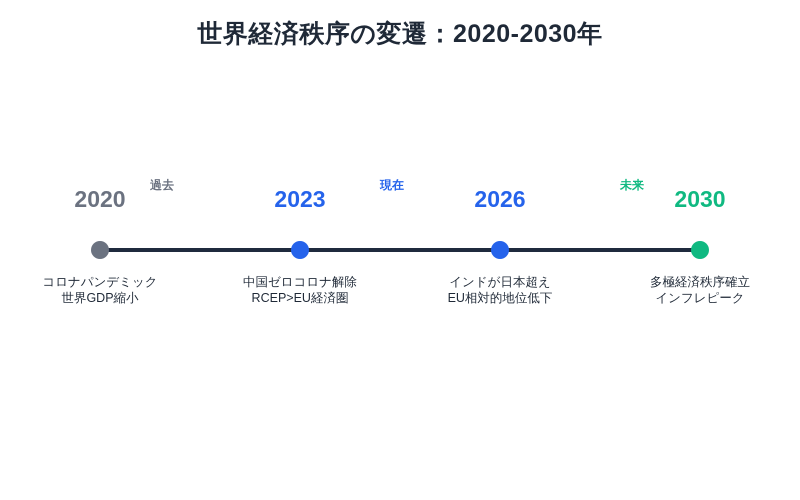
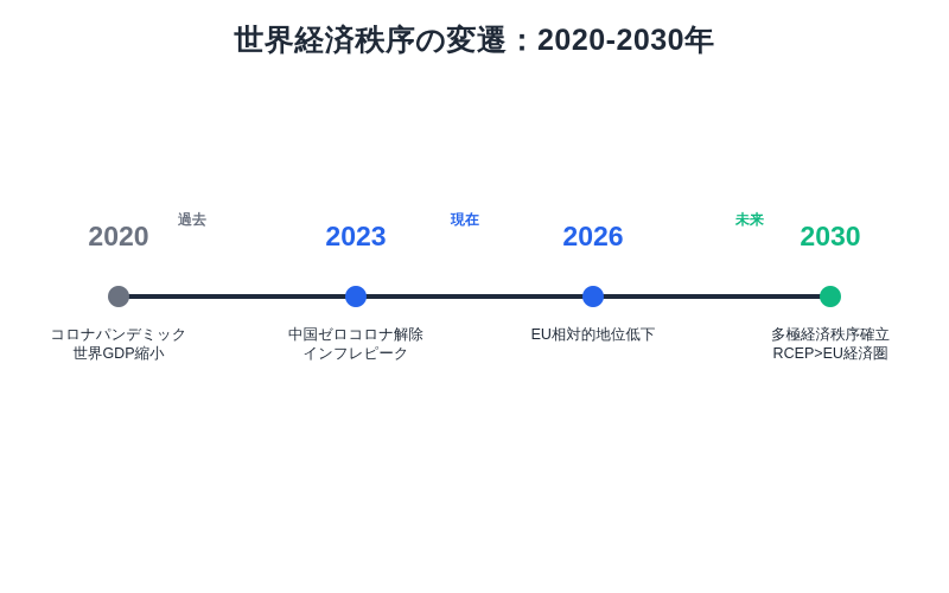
  世界経済秩序の変遷：2020-2030年
  2020
  コロナパンデミック
  世界GDP縮小
  過去
  2023
  中国ゼロコロナ解除
- RCEP>EU経済圏
+ インフレピーク
  現在
  2026
- インドが日本超え
  EU相対的地位低下
  2030
  多極経済秩序確立
- インフレピーク
+ RCEP>EU経済圏
  未来
